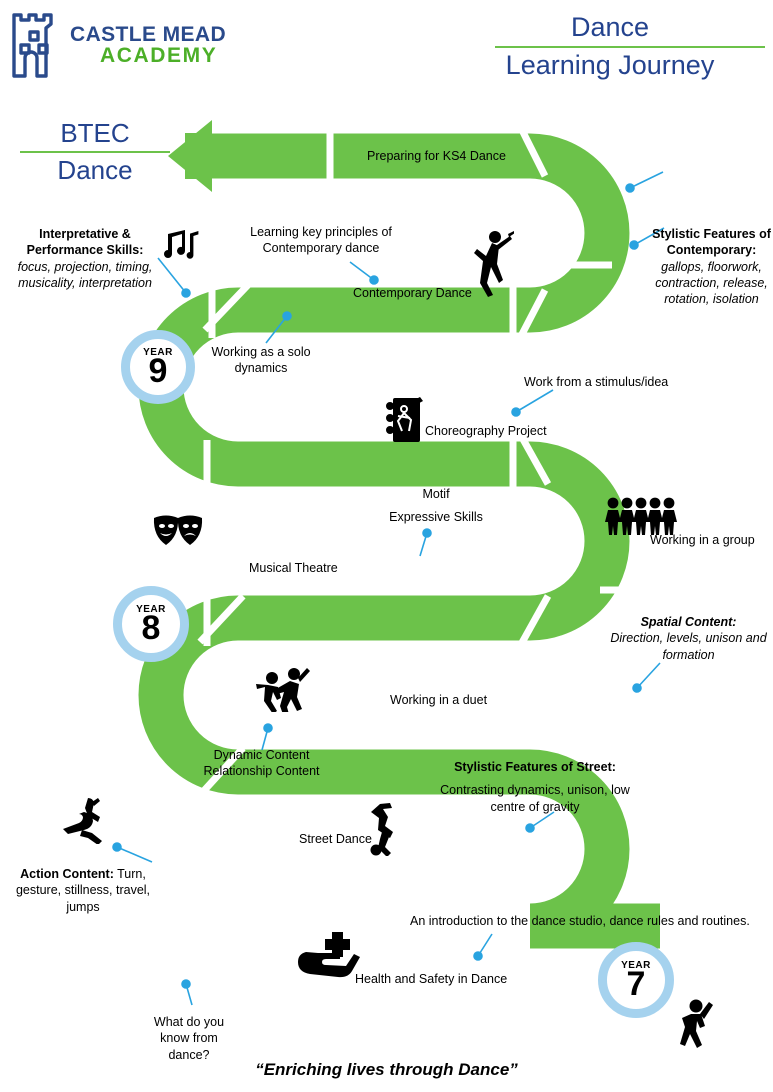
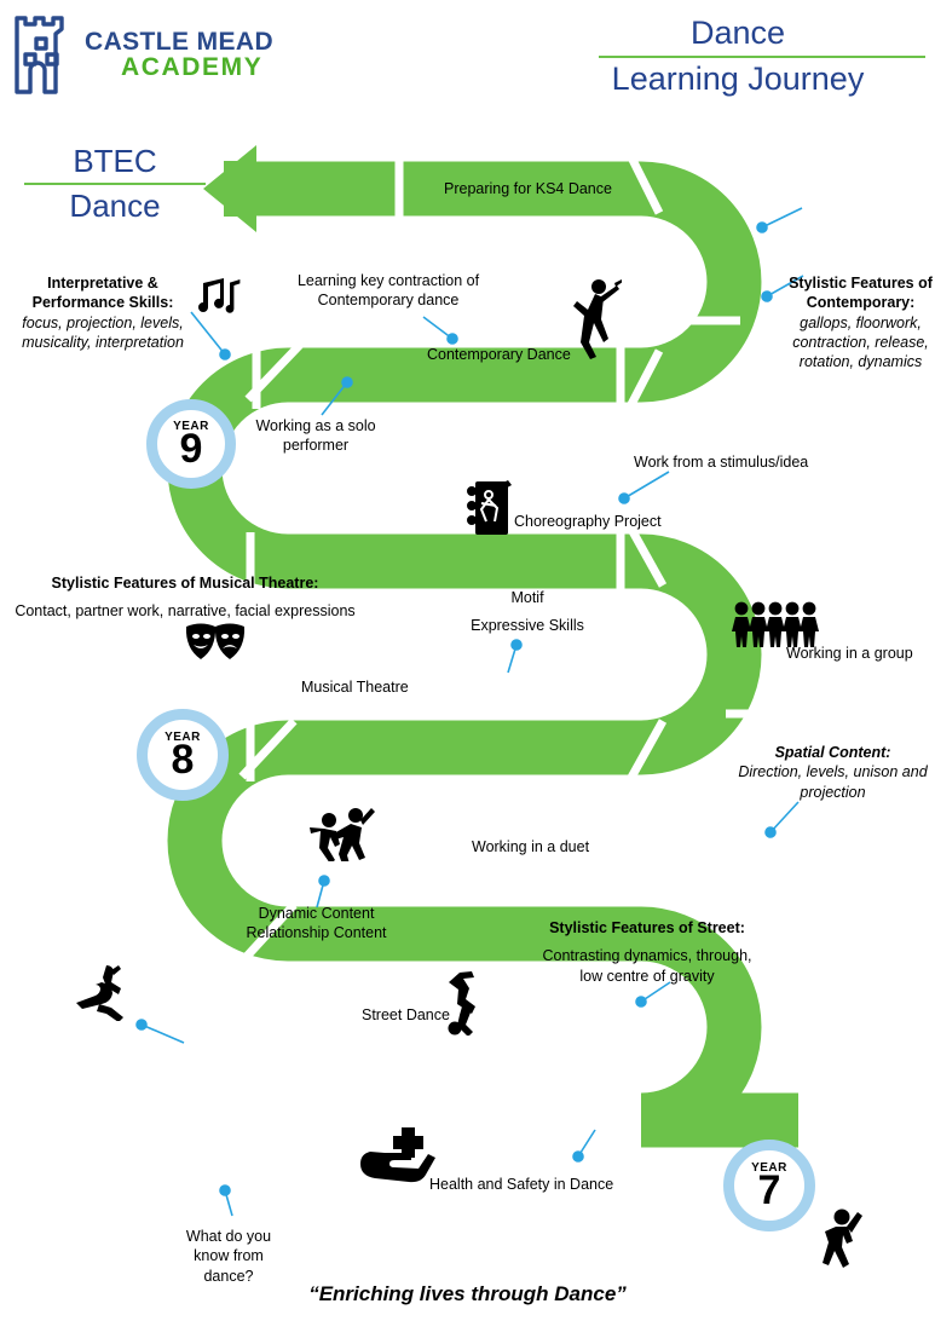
  CASTLE MEAD
  ACADEMY
  Dance
  Learning Journey
  BTEC
  Dance
  YEAR
  9
  YEAR
  8
  YEAR
  7
  Preparing for KS4 Dance
  Contemporary Dance
  Choreography Project
  Musical Theatre
  Working in a duet
  Street Dance
  Health and Safety in Dance
  Stylistic Features of Contemporary:
- gallops, floorwork, contraction, release, rotation, isolation
+ gallops, floorwork, contraction, release, rotation, dynamics
  Interpretative & Performance Skills:
- focus, projection, timing, musicality, interpretation
+ focus, projection, levels, musicality, interpretation
- Learning key principles of Contemporary dance
+ Learning key contraction of Contemporary dance
- Working as a solo dynamics
+ Working as a solo performer
  Work from a stimulus/idea
+ Stylistic Features of Musical Theatre:
+ Contact, partner work, narrative, facial expressions
  Motif
  Expressive Skills
  Working in a group
  Spatial Content:
- Direction, levels, unison and formation
+ Direction, levels, unison and projection
  Dynamic Content
  Relationship Content
  Stylistic Features of Street:
- Contrasting dynamics, unison, low centre of gravity
+ Contrasting dynamics, through, low centre of gravity
- Action Content: Turn, gesture, stillness, travel, jumps
- An introduction to the dance studio, dance rules and routines.
  What do you know from dance?
  “Enriching lives through Dance”
